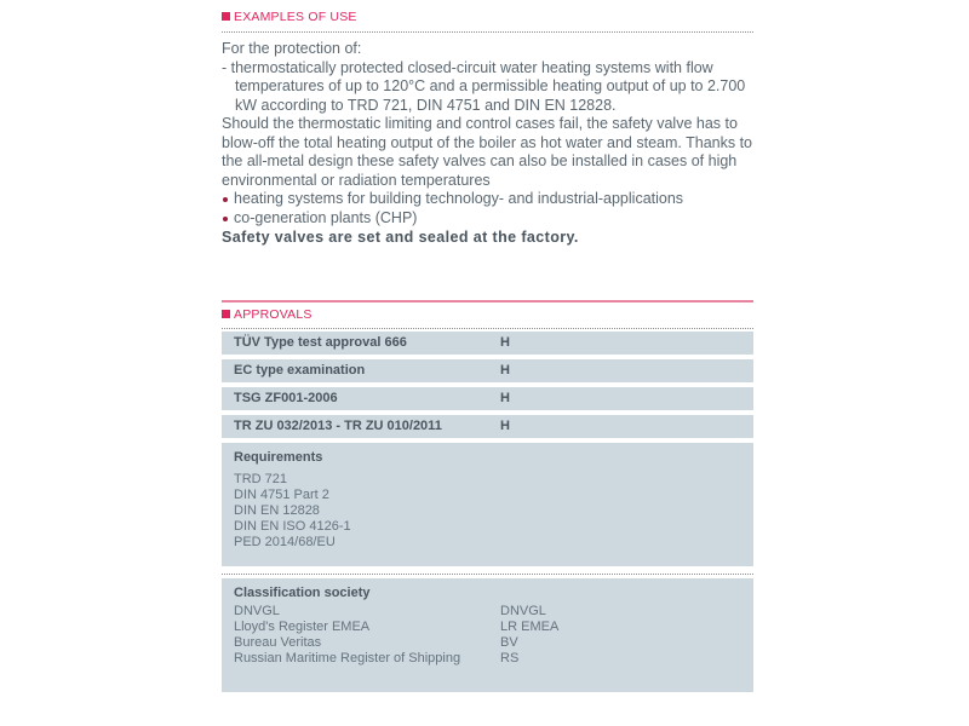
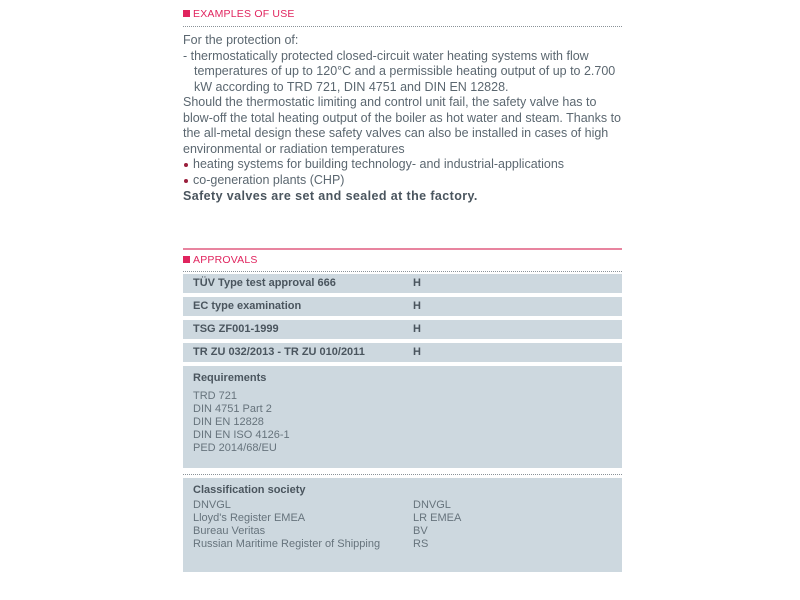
  EXAMPLES OF USE
  For the protection of:
  - thermostatically protected closed-circuit water heating systems with flow temperatures of up to 120°C and a permissible heating output of up to 2.700 kW according to TRD 721, DIN 4751 and DIN EN 12828.
- Should the thermostatic limiting and control cases fail, the safety valve has to blow-off the total heating output of the boiler as hot water and steam. Thanks to the all-metal design these safety valves can also be installed in cases of high environmental or radiation temperatures
+ Should the thermostatic limiting and control unit fail, the safety valve has to blow-off the total heating output of the boiler as hot water and steam. Thanks to the all-metal design these safety valves can also be installed in cases of high environmental or radiation temperatures
  heating systems for building technology- and industrial-applications
  co-generation plants (CHP)
  Safety valves are set and sealed at the factory.
  APPROVALS
  TÜV Type test approval 666
  H
  EC type examination
  H
- TSG ZF001-2006
+ TSG ZF001-1999
  H
  TR ZU 032/2013 - TR ZU 010/2011
  H
  Requirements
  TRD 721
  DIN 4751 Part 2
  DIN EN 12828
  DIN EN ISO 4126-1
  PED 2014/68/EU
  Classification society
  DNVGL
  DNVGL
  Lloyd's Register EMEA
  LR EMEA
  Bureau Veritas
  BV
  Russian Maritime Register of Shipping
  RS
